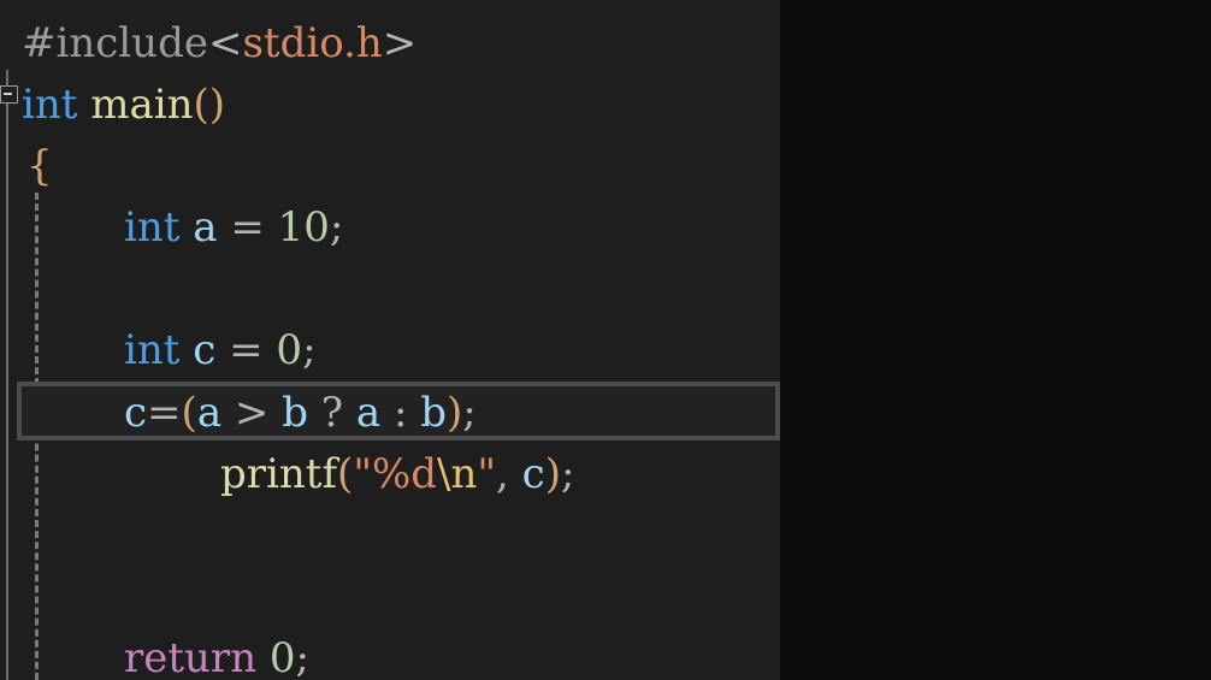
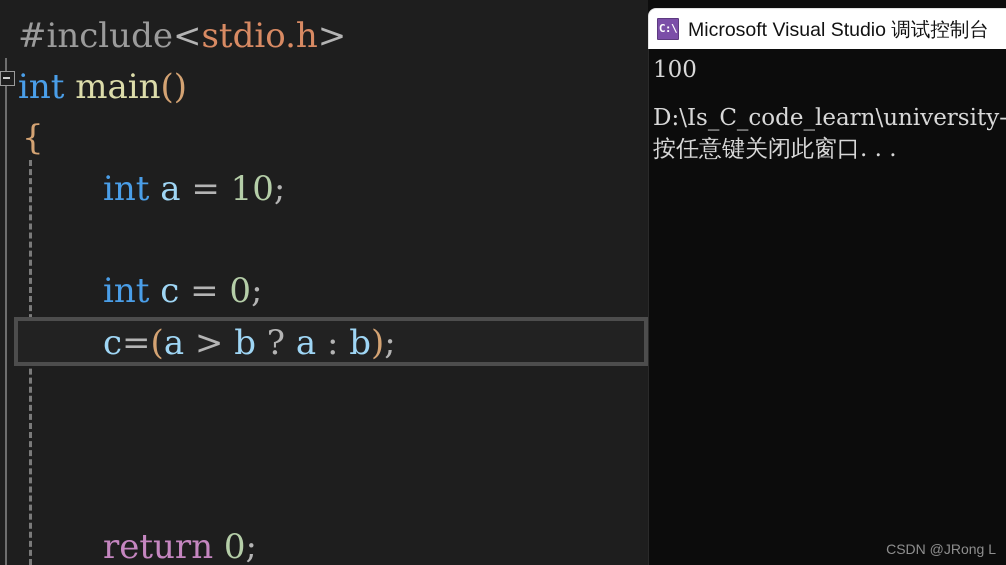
  #include<stdio.h>
  int main()
  {
  int a = 10;
  int c = 0;
  c=(a > b ? a : b);
- printf("%d\n", c);
  return 0;
+ C:\
+ Microsoft Visual Studio 调试控制台
+ 100
+ D:\Is_C_code_learn\university-
+ 按任意键关闭此窗口. . .
+ CSDN @JRong L
